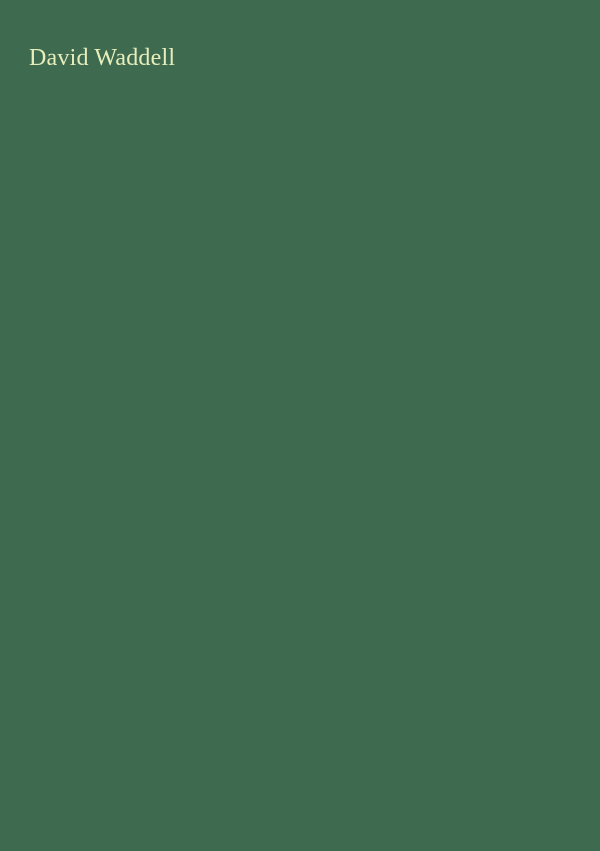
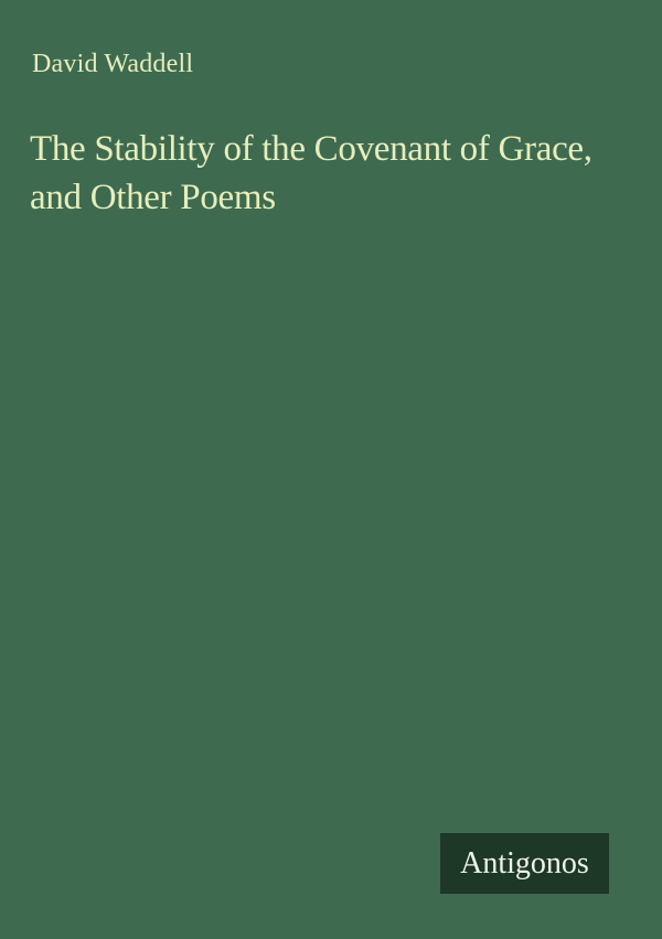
  David Waddell
+ The Stability of the Covenant of Grace,
+ and Other Poems
+ Antigonos
